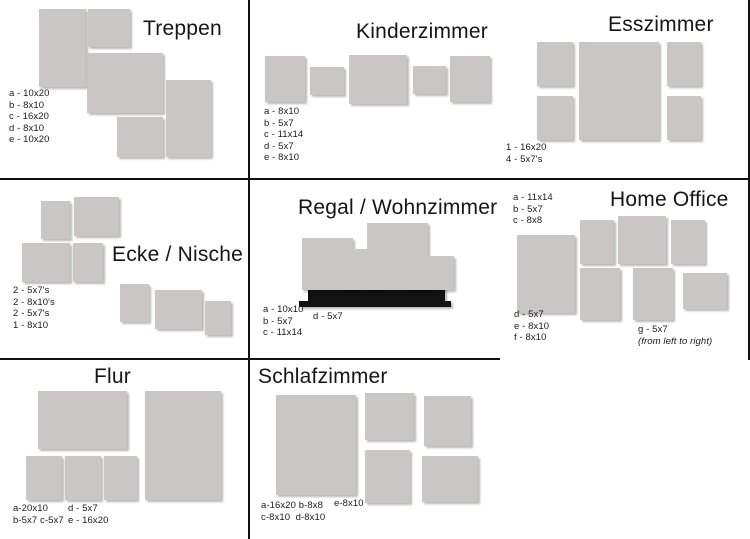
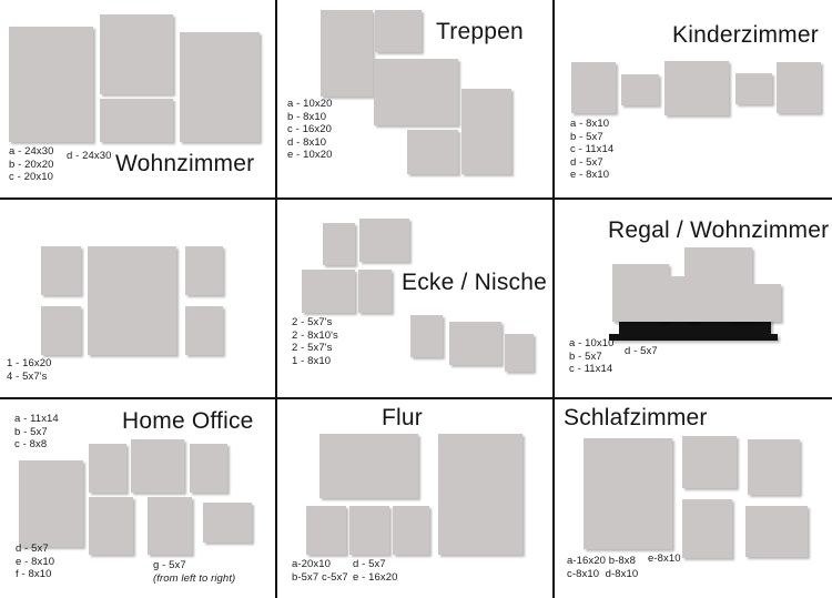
+ a - 24x30
+ b - 20x20
+ c - 20x10
+ d - 24x30
+ Wohnzimmer
  Treppen
  a - 10x20
  b - 8x10
  c - 16x20
  d - 8x10
  e - 10x20
  Kinderzimmer
  a - 8x10
  b - 5x7
  c - 11x14
  d - 5x7
  e - 8x10
- Esszimmer
  1 - 16x20
  4 - 5x7's
  Ecke / Nische
  2 - 5x7's
  2 - 8x10's
  2 - 5x7's
  1 - 8x10
  Regal / Wohnzimmer
  a - 10x10
  b - 5x7
  c - 11x14
  d - 5x7
  Home Office
  a - 11x14
  b - 5x7
  c - 8x8
  d - 5x7
  e - 8x10
  f - 8x10
  g - 5x7
  (from left to right)
  Flur
  a-20x10
  b-5x7 c-5x7
  d - 5x7
  e - 16x20
  Schlafzimmer
  a-16x20 b-8x8
  c-8x10 d-8x10
  e-8x10
